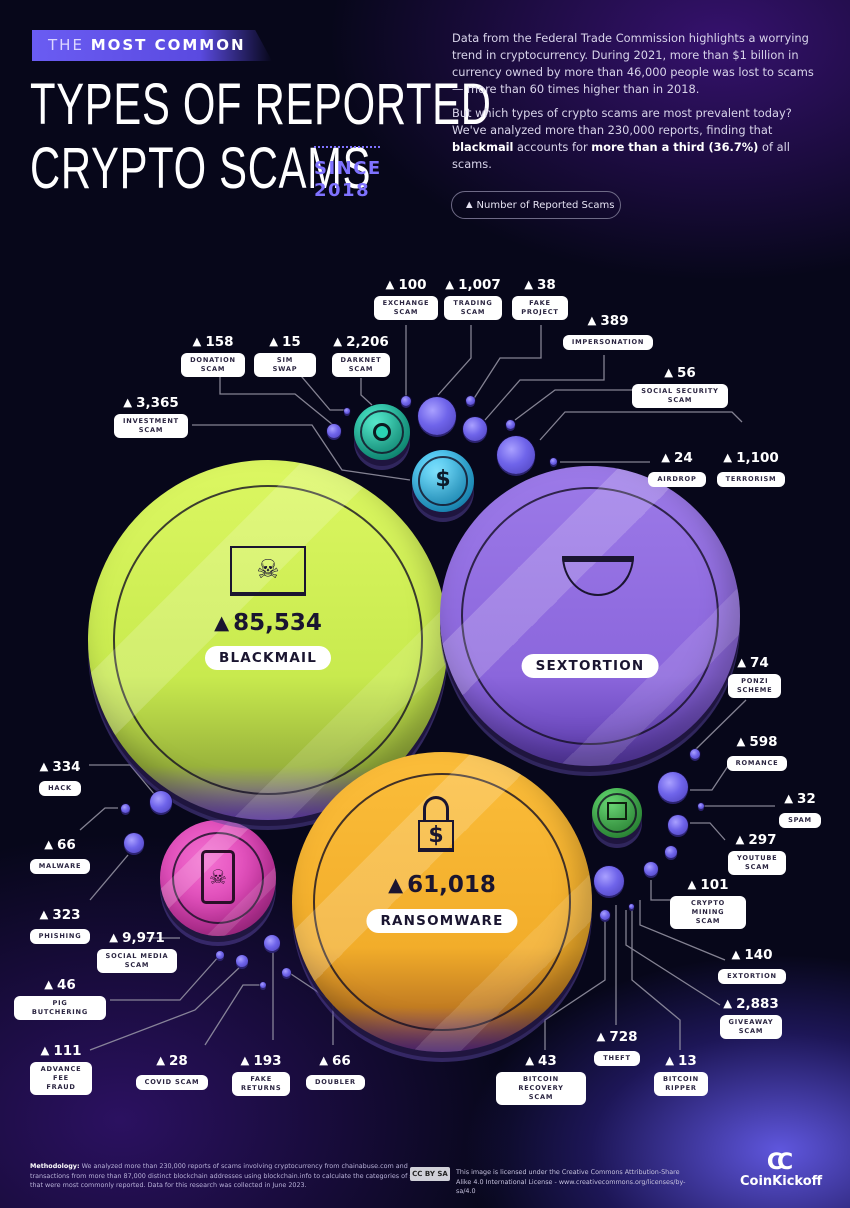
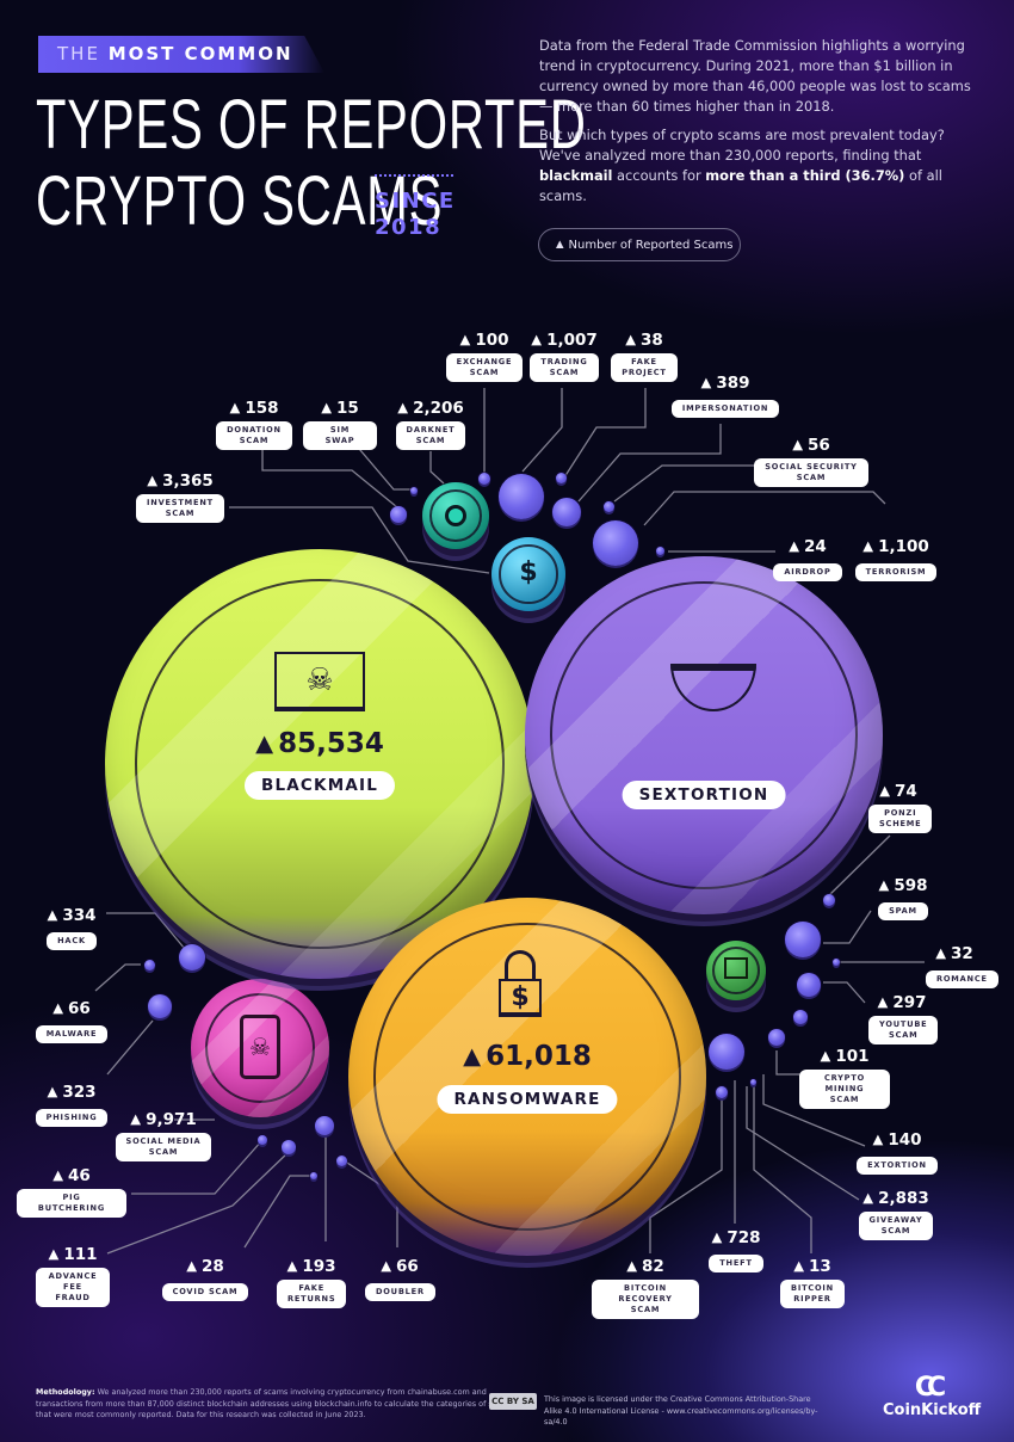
  THE MOST COMMON
  TYPES OF REPORTED
  CRYPTO SCAMS
  SINCE
  2018
  Data from the Federal Trade Commission highlights a worrying trend in cryptocurrency. During 2021, more than $1 billion in currency owned by more than 46,000 people was lost to scams — more than 60 times higher than in 2018.
  But which types of crypto scams are most prevalent today? We've analyzed more than 230,000 reports, finding that blackmail accounts for more than a third (36.7%) of all scams.
  ▲ Number of Reported Scams
  $
  ☠
  ☠
  ▲ 85,534
  BLACKMAIL
  SEXTORTION
  $
  ▲ 61,018
  RANSOMWARE
  ▲ 100
  EXCHANGE
  SCAM
  ▲ 1,007
  TRADING
  SCAM
  ▲ 38
  FAKE
  PROJECT
  ▲ 389
  IMPERSONATION
  ▲ 158
  DONATION
  SCAM
  ▲ 15
  SIM SWAP
  ▲ 2,206
  DARKNET
  SCAM
  ▲ 56
  SOCIAL SECURITY
  SCAM
  ▲ 3,365
  INVESTMENT
  SCAM
  ▲ 24
  AIRDROP
  ▲ 1,100
  TERRORISM
  ▲ 74
  PONZI
  SCHEME
  ▲ 598
- ROMANCE
+ SPAM
  ▲ 32
- SPAM
+ ROMANCE
  ▲ 297
  YOUTUBE
  SCAM
  ▲ 101
  CRYPTO
  MINING SCAM
  ▲ 140
  EXTORTION
  ▲ 2,883
  GIVEAWAY
  SCAM
  ▲ 728
  THEFT
- ▲ 43
+ ▲ 82
  BITCOIN
  RECOVERY SCAM
  ▲ 13
  BITCOIN
  RIPPER
  ▲ 334
  HACK
  ▲ 66
  MALWARE
  ▲ 323
  PHISHING
  ▲ 9,971
  SOCIAL MEDIA
  SCAM
  ▲ 46
  PIG BUTCHERING
  ▲ 111
  ADVANCE
  FEE FRAUD
  ▲ 28
  COVID SCAM
  ▲ 193
  FAKE
  RETURNS
  ▲ 66
  DOUBLER
  Methodology: We analyzed more than 230,000 reports of scams involving cryptocurrency from chainabuse.com and transactions from more than 87,000 distinct blockchain addresses using blockchain.info to calculate the categories of that were most commonly reported. Data for this research was collected in June 2023.
  CC BY SA
  This image is licensed under the Creative Commons Attribution-Share Alike 4.0 International License - www.creativecommons.org/licenses/by-sa/4.0
  CC
  CoinKickoff
